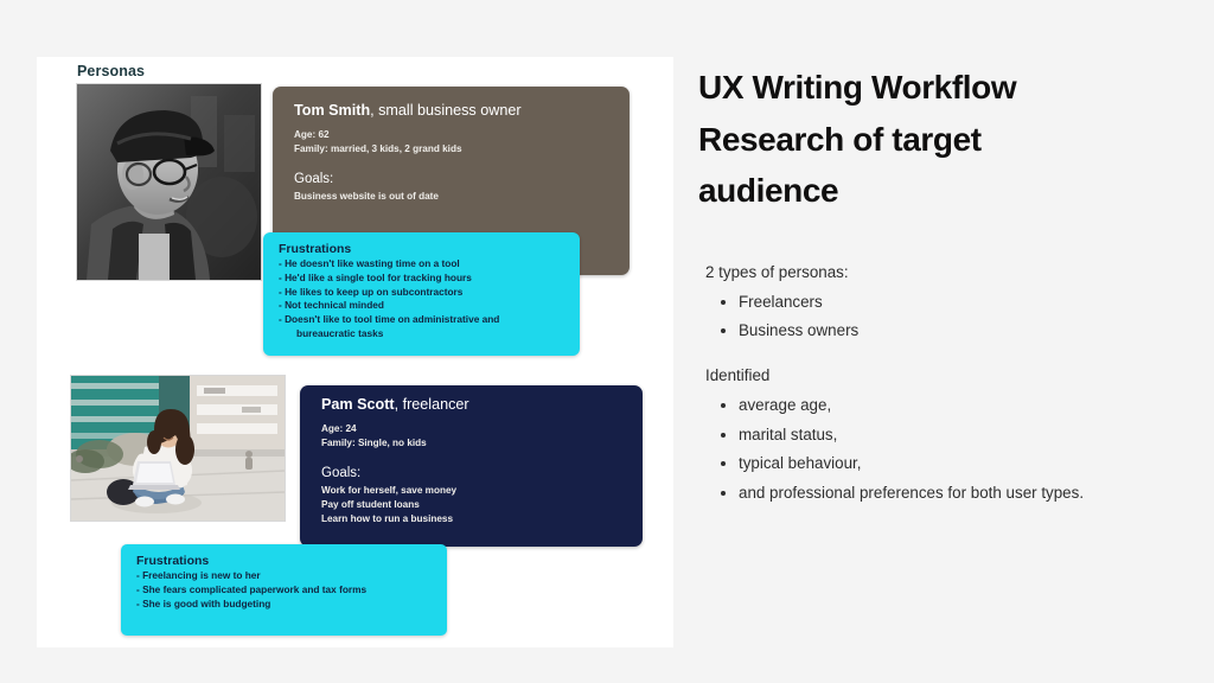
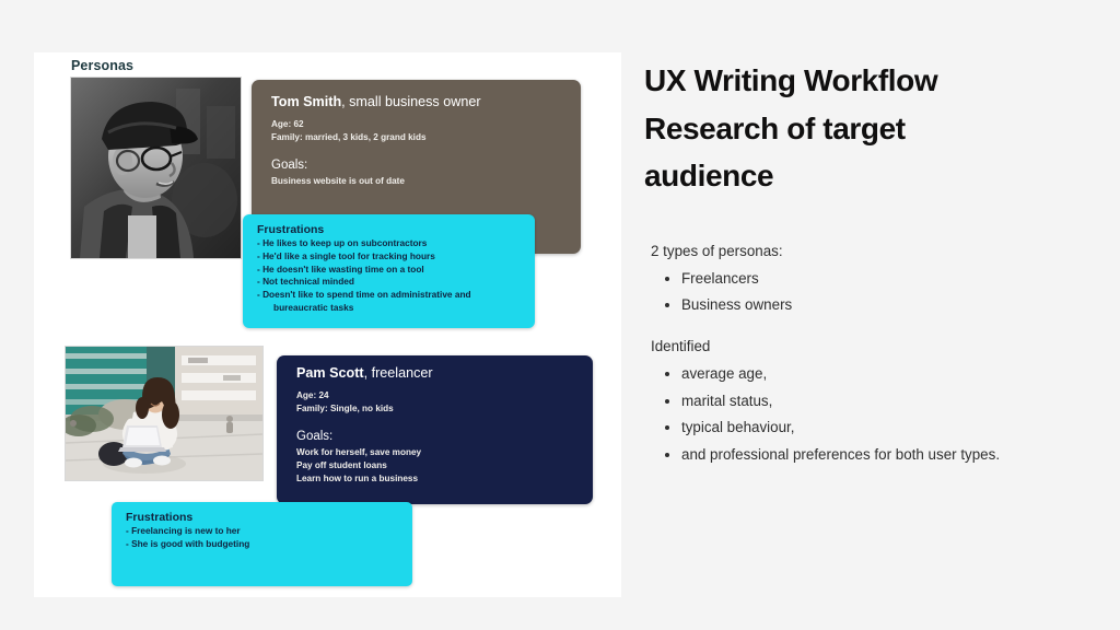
  Personas
  Tom Smith, small business owner
  Age: 62
  Family: married, 3 kids, 2 grand kids
  Goals:
  Business website is out of date
  Frustrations
- - He doesn't like wasting time on a tool
+ - He likes to keep up on subcontractors
  - He'd like a single tool for tracking hours
- - He likes to keep up on subcontractors
+ - He doesn't like wasting time on a tool
  - Not technical minded
- - Doesn't like to tool time on administrative and
+ - Doesn't like to spend time on administrative and
  bureaucratic tasks
  Pam Scott, freelancer
  Age: 24
  Family: Single, no kids
  Goals:
  Work for herself, save money
  Pay off student loans
  Learn how to run a business
  Frustrations
  - Freelancing is new to her
- - She fears complicated paperwork and tax forms
  - She is good with budgeting
  UX Writing Workflow
  Research of target
  audience
  2 types of personas:
  Freelancers
  Business owners
  Identified
  average age,
  marital status,
  typical behaviour,
  and professional preferences for both user types.
